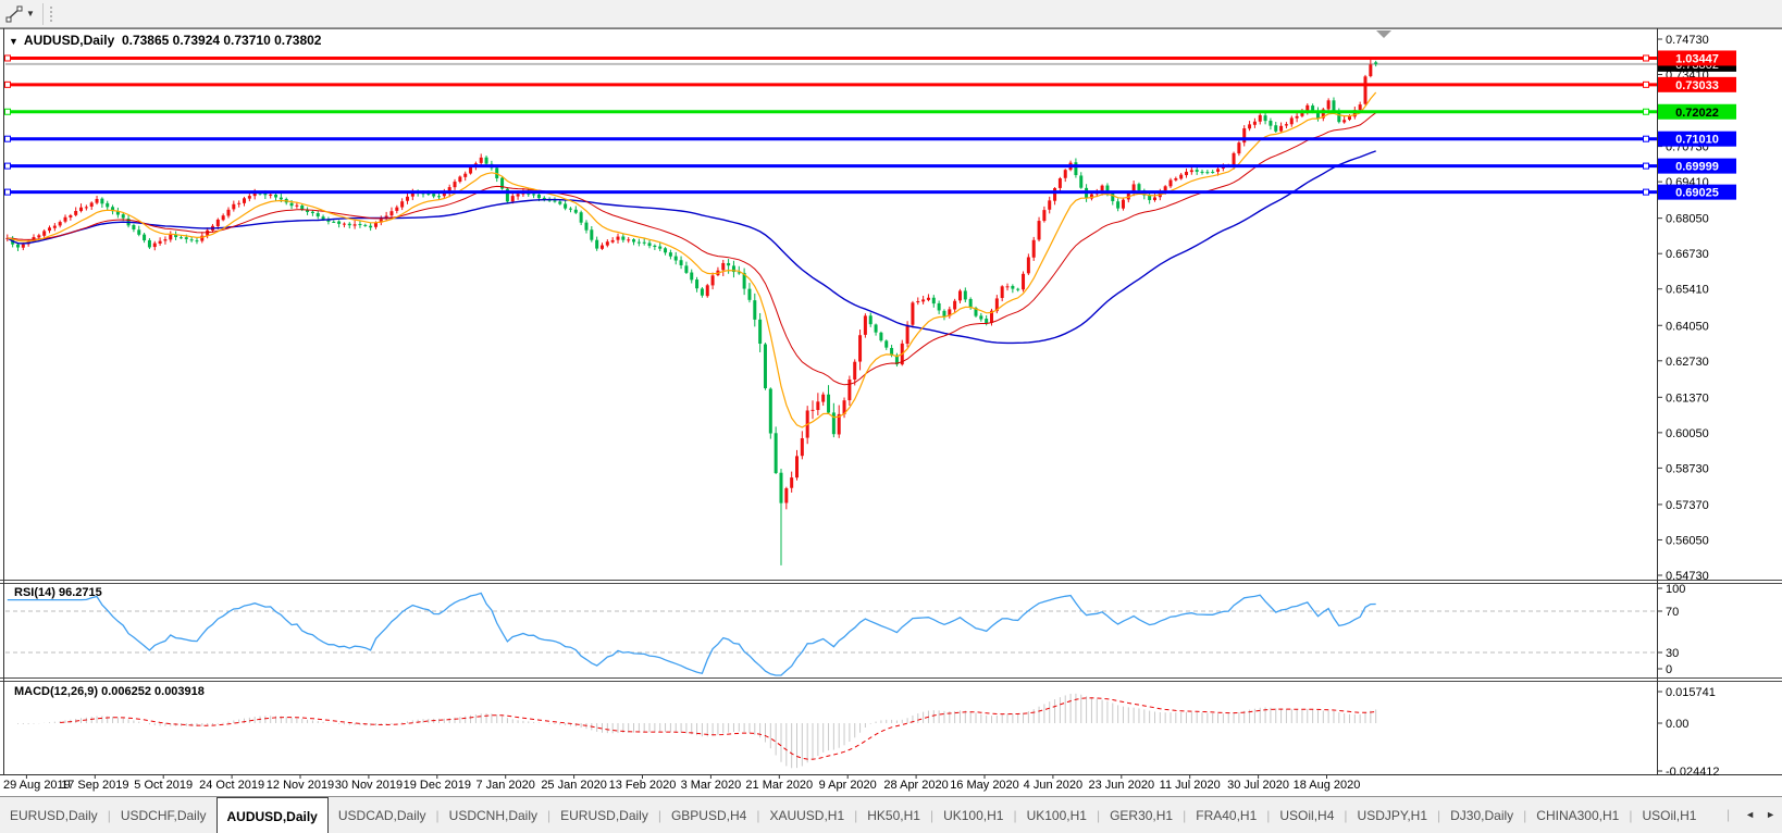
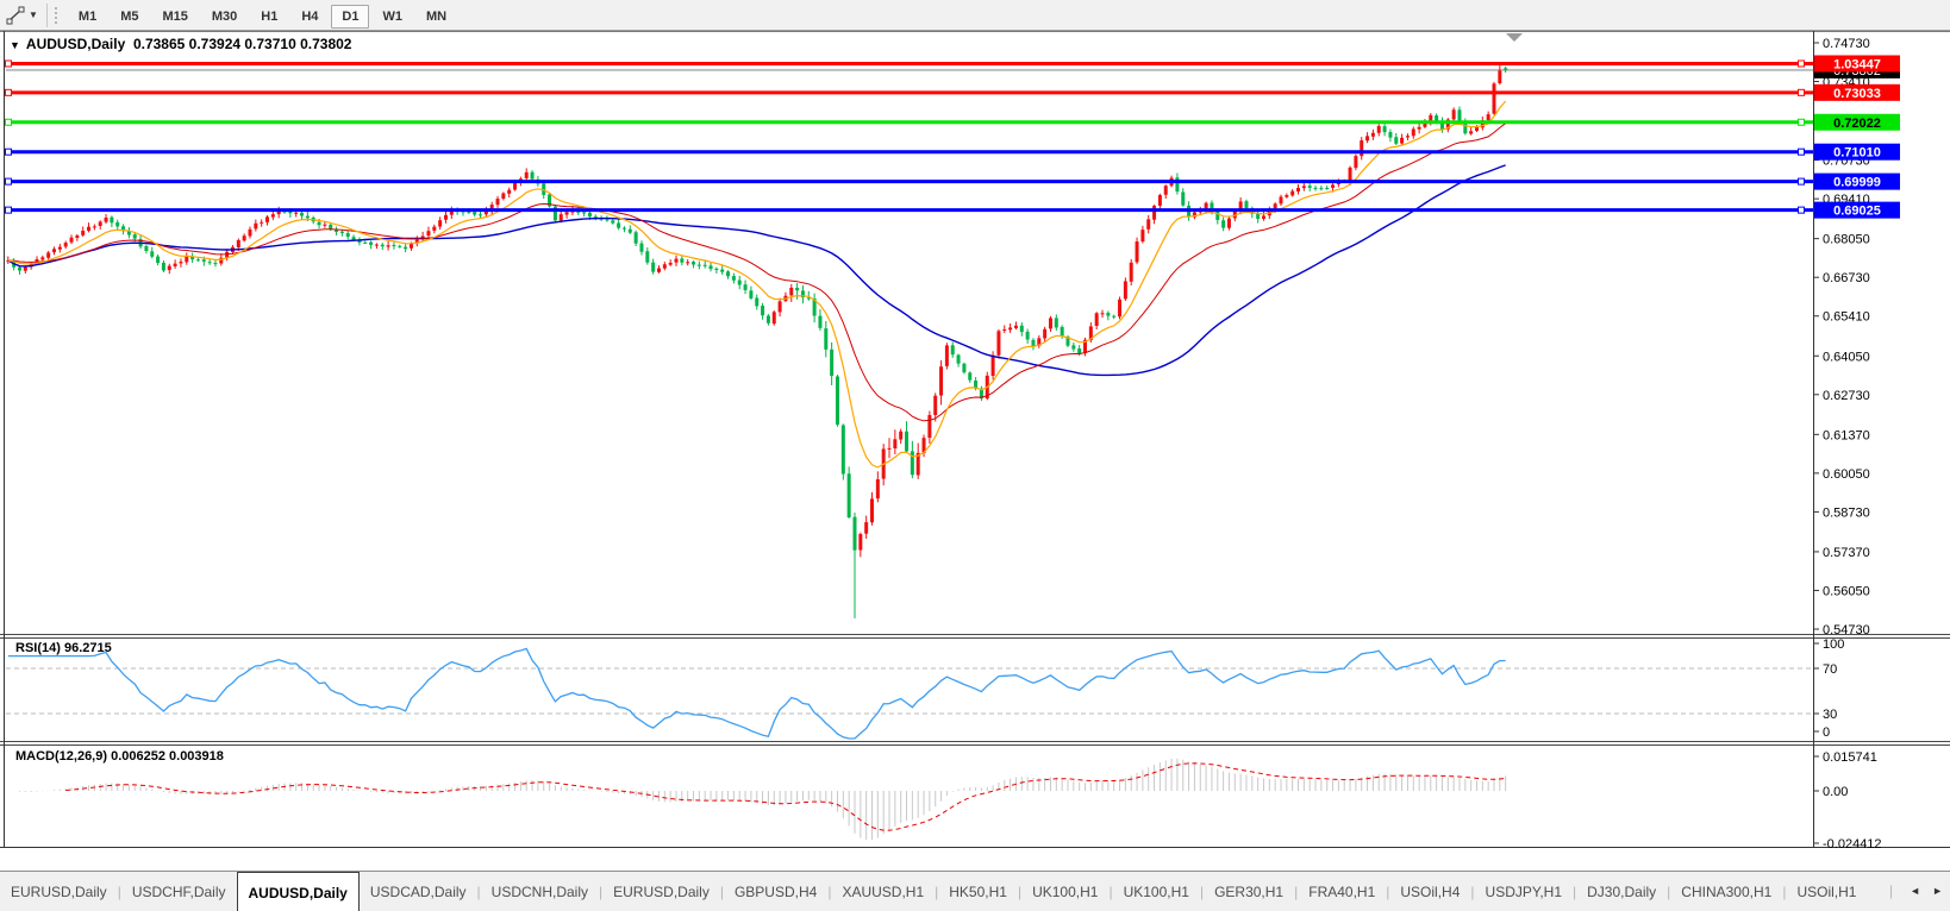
  0.74730
  0.73410
  0.70730
  0.69410
  0.68050
  0.66730
  0.65410
  0.64050
  0.62730
  0.61370
  0.60050
  0.58730
  0.57370
  0.56050
  0.54730
  1.03447
  0.73033
  0.72022
  0.71010
  0.69999
  0.69025
  100
  70
  30
  0
  0.015741
  0.00
  -0.024412
- 29 Aug 2019
- 17 Sep 2019
- 5 Oct 2019
- 24 Oct 2019
- 12 Nov 2019
- 30 Nov 2019
- 19 Dec 2019
- 7 Jan 2020
- 25 Jan 2020
- 13 Feb 2020
- 3 Mar 2020
- 21 Mar 2020
- 9 Apr 2020
- 28 Apr 2020
- 16 May 2020
- 4 Jun 2020
- 23 Jun 2020
- 11 Jul 2020
- 30 Jul 2020
- 18 Aug 2020
  ▼
+ M1 M5 M15 M30 H1 H4 D1 W1 MN
  ▼ AUDUSD,Daily 0.73865 0.73924 0.73710 0.73802
  RSI(14) 96.2715
  MACD(12,26,9) 0.006252 0.003918
  EURUSD,Daily
  |
  USDCHF,Daily
  AUDUSD,Daily
  USDCAD,Daily
  |
  USDCNH,Daily
  |
  EURUSD,Daily
  |
  GBPUSD,H4
  |
  XAUUSD,H1
  |
  HK50,H1
  |
  UK100,H1
  |
  UK100,H1
  |
  GER30,H1
  |
  FRA40,H1
  |
  USOil,H4
  |
  USDJPY,H1
  |
  DJ30,Daily
  |
  CHINA300,H1
  |
  USOil,H1
  |
  ◄
  ►
